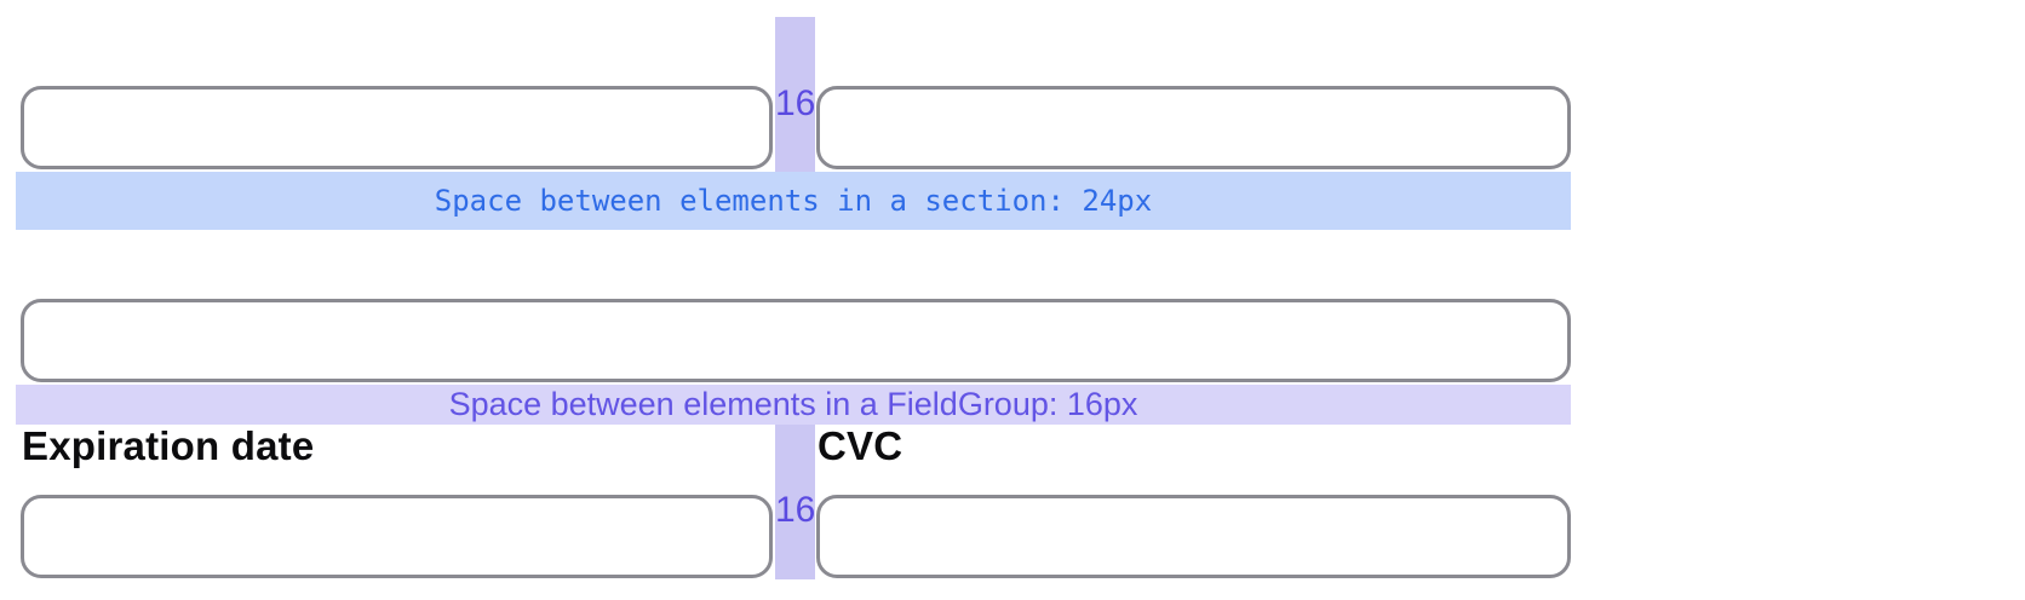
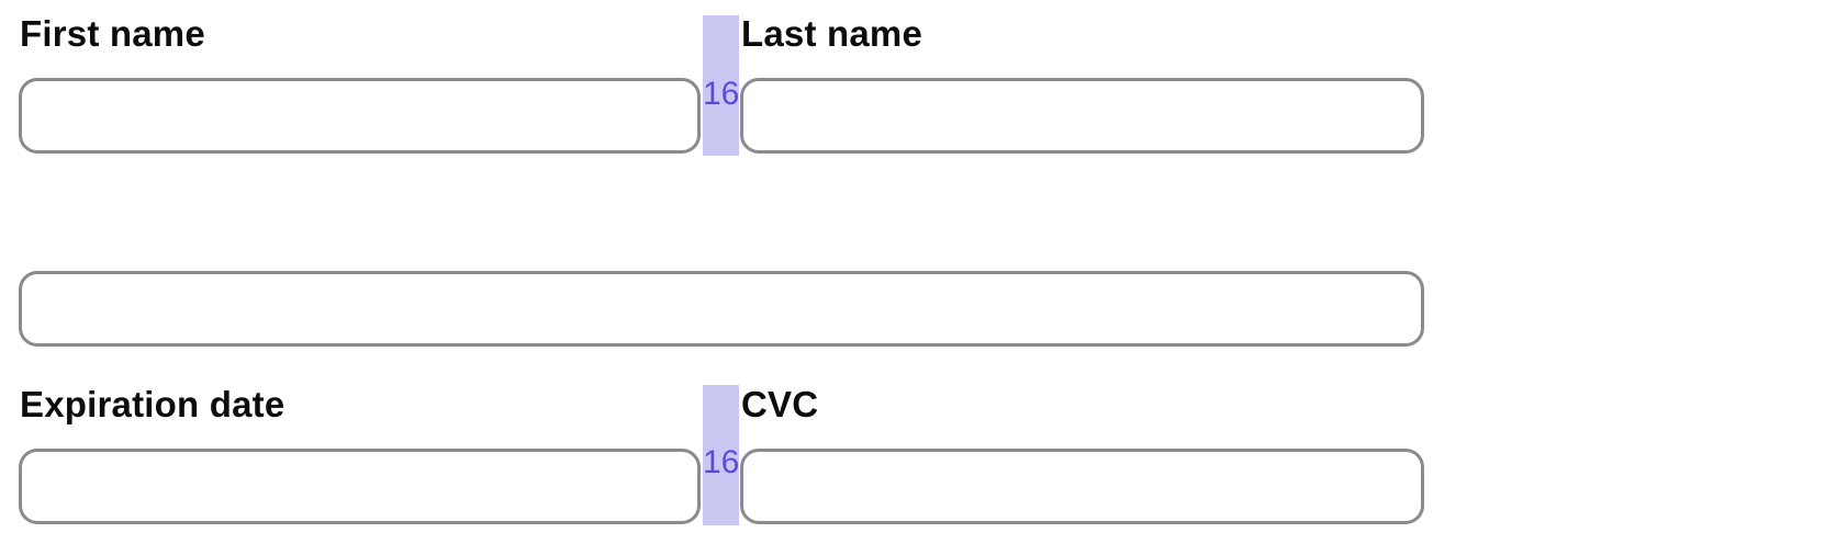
+ First name
+ Last name
  16
- Space between elements in a section: 24px
- Space between elements in a FieldGroup: 16px
  Expiration date
  CVC
  16
